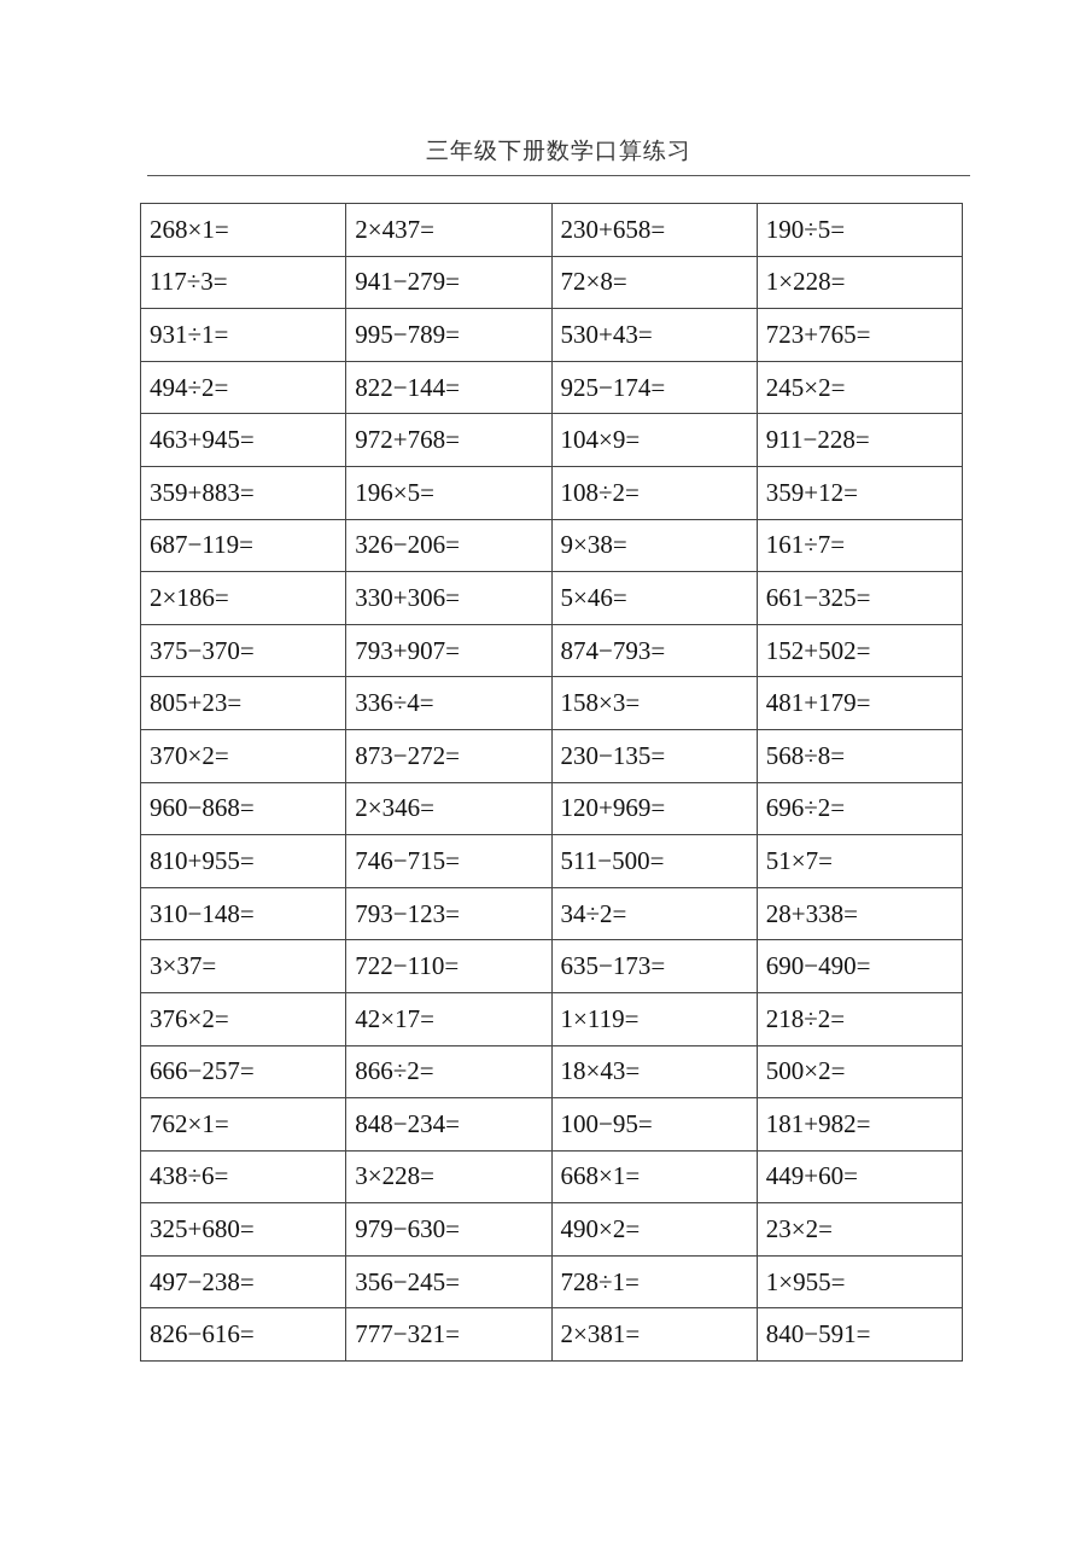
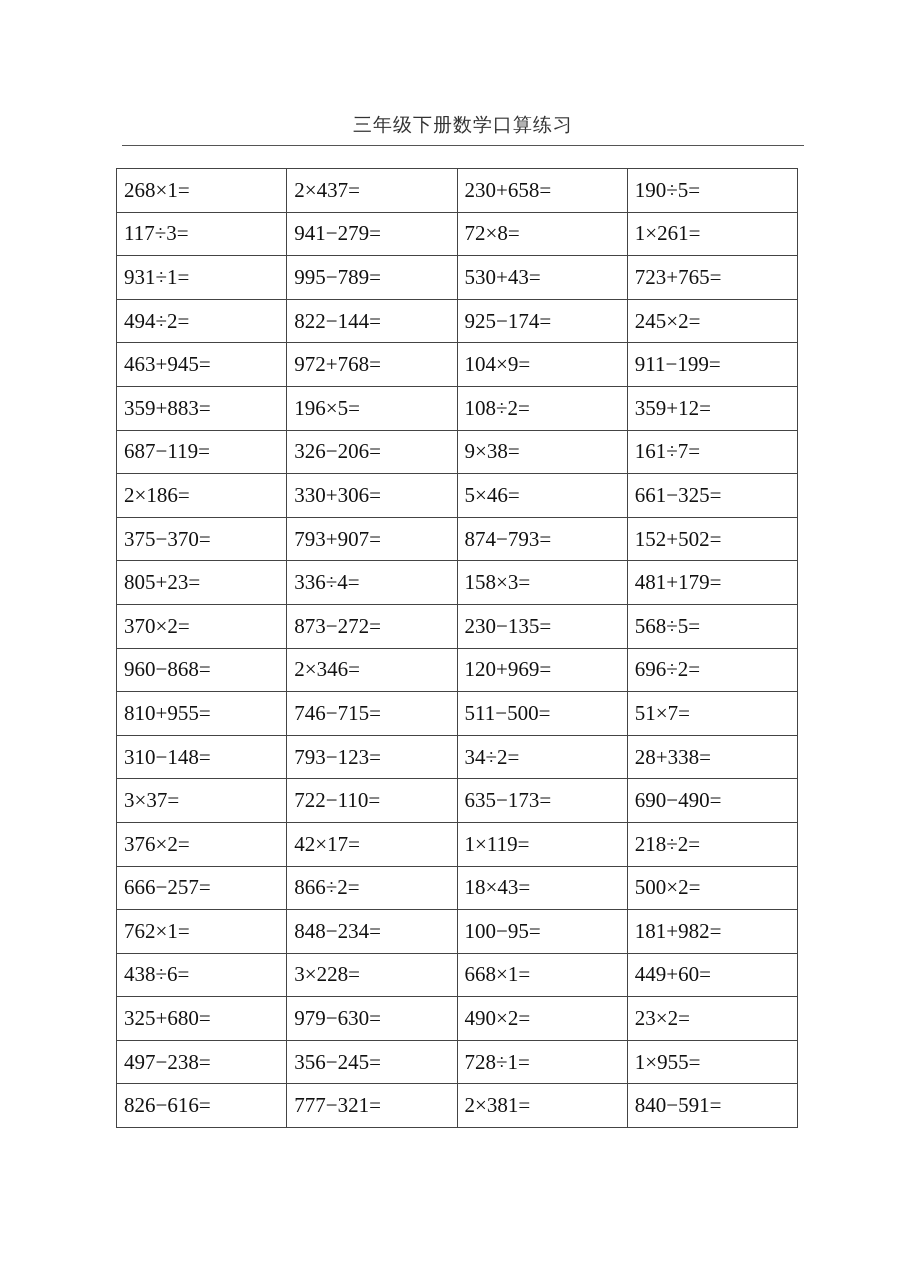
  三年级下册数学口算练习
  268×1=	2×437=	230+658=	190÷5=
- 117÷3=	941−279=	72×8=	1×228=
+ 117÷3=	941−279=	72×8=	1×261=
  931÷1=	995−789=	530+43=	723+765=
  494÷2=	822−144=	925−174=	245×2=
- 463+945=	972+768=	104×9=	911−228=
+ 463+945=	972+768=	104×9=	911−199=
  359+883=	196×5=	108÷2=	359+12=
  687−119=	326−206=	9×38=	161÷7=
  2×186=	330+306=	5×46=	661−325=
  375−370=	793+907=	874−793=	152+502=
  805+23=	336÷4=	158×3=	481+179=
- 370×2=	873−272=	230−135=	568÷8=
+ 370×2=	873−272=	230−135=	568÷5=
  960−868=	2×346=	120+969=	696÷2=
  810+955=	746−715=	511−500=	51×7=
  310−148=	793−123=	34÷2=	28+338=
  3×37=	722−110=	635−173=	690−490=
  376×2=	42×17=	1×119=	218÷2=
  666−257=	866÷2=	18×43=	500×2=
  762×1=	848−234=	100−95=	181+982=
  438÷6=	3×228=	668×1=	449+60=
  325+680=	979−630=	490×2=	23×2=
  497−238=	356−245=	728÷1=	1×955=
  826−616=	777−321=	2×381=	840−591=
